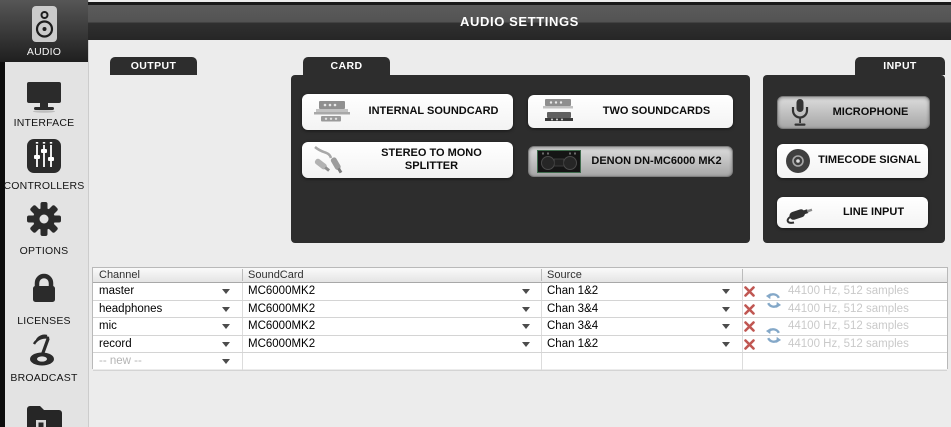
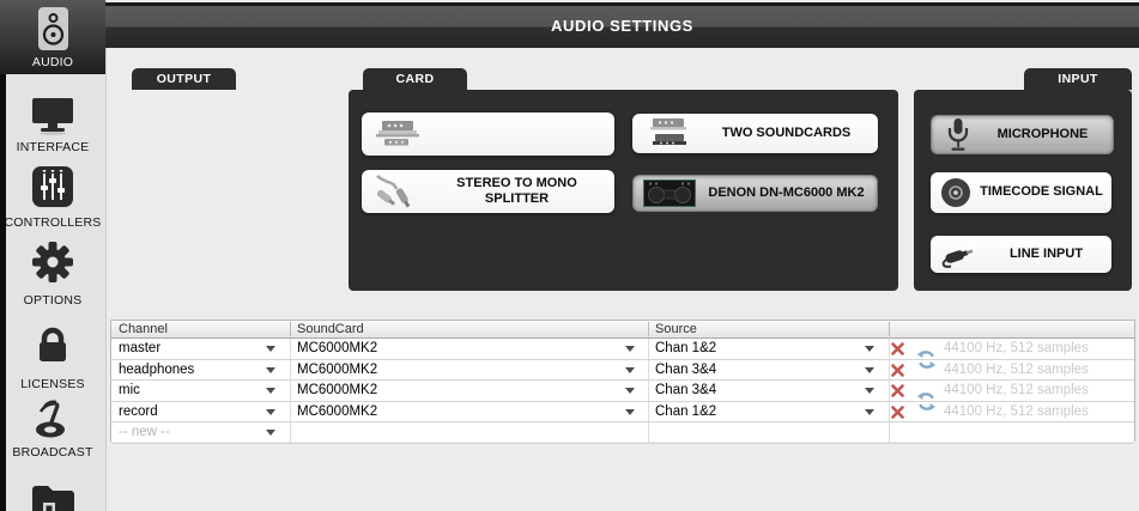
  AUDIO
  INTERFACE
  CONTROLLERS
  OPTIONS
  LICENSES
  BROADCAST
  AUDIO SETTINGS
  OUTPUT
  CARD
- INTERNAL SOUNDCARD
  STEREO TO MONO SPLITTER
  TWO SOUNDCARDS
  DENON DN-MC6000 MK2
  INPUT
  MICROPHONE
  TIMECODE SIGNAL
  LINE INPUT
  Channel
  SoundCard
  Source
  master
  MC6000MK2
  Chan 1&2
  44100 Hz, 512 samples
  headphones
  MC6000MK2
  Chan 3&4
  44100 Hz, 512 samples
  mic
  MC6000MK2
  Chan 3&4
  44100 Hz, 512 samples
  record
  MC6000MK2
  Chan 1&2
  44100 Hz, 512 samples
  -- new --
